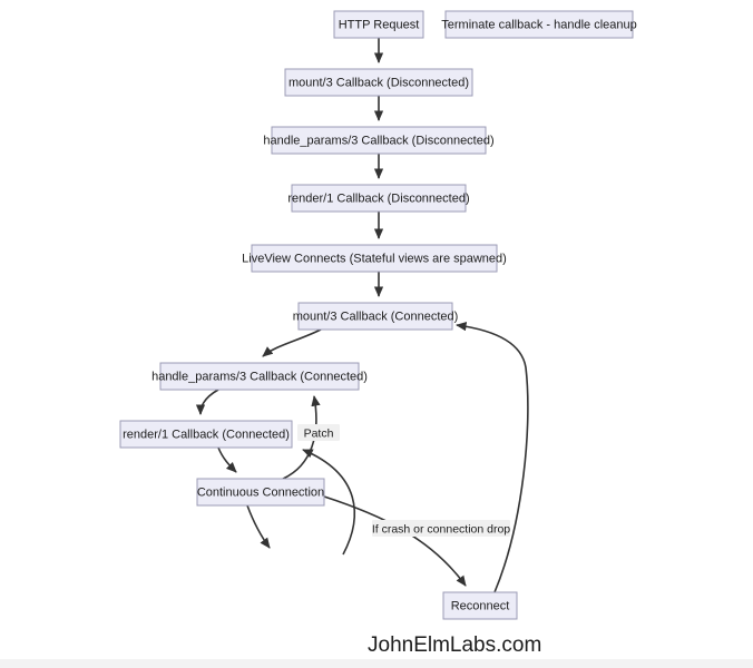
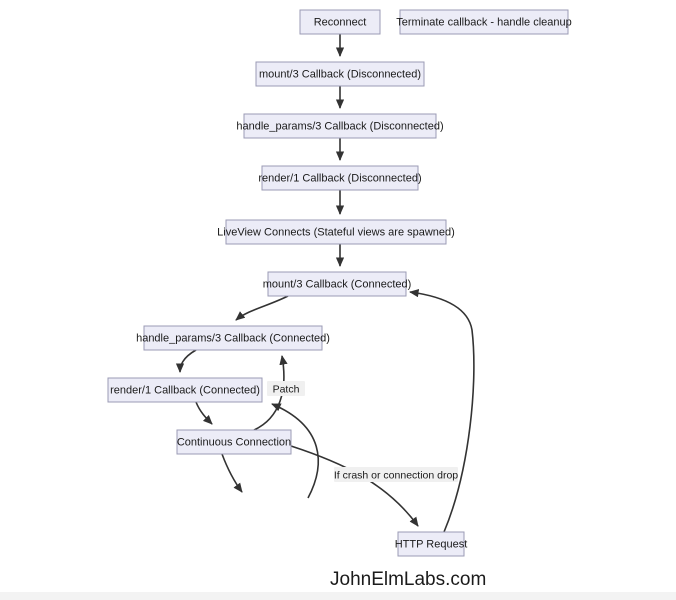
  Patch
  If crash or connection drop
- HTTP Request
+ Reconnect
  Terminate callback - handle cleanup
  mount/3 Callback (Disconnected)
  handle_params/3 Callback (Disconnected)
  render/1 Callback (Disconnected)
  LiveView Connects (Stateful views are spawned)
  mount/3 Callback (Connected)
  handle_params/3 Callback (Connected)
  render/1 Callback (Connected)
  Continuous Connection
- Reconnect
+ HTTP Request
  JohnElmLabs.com
